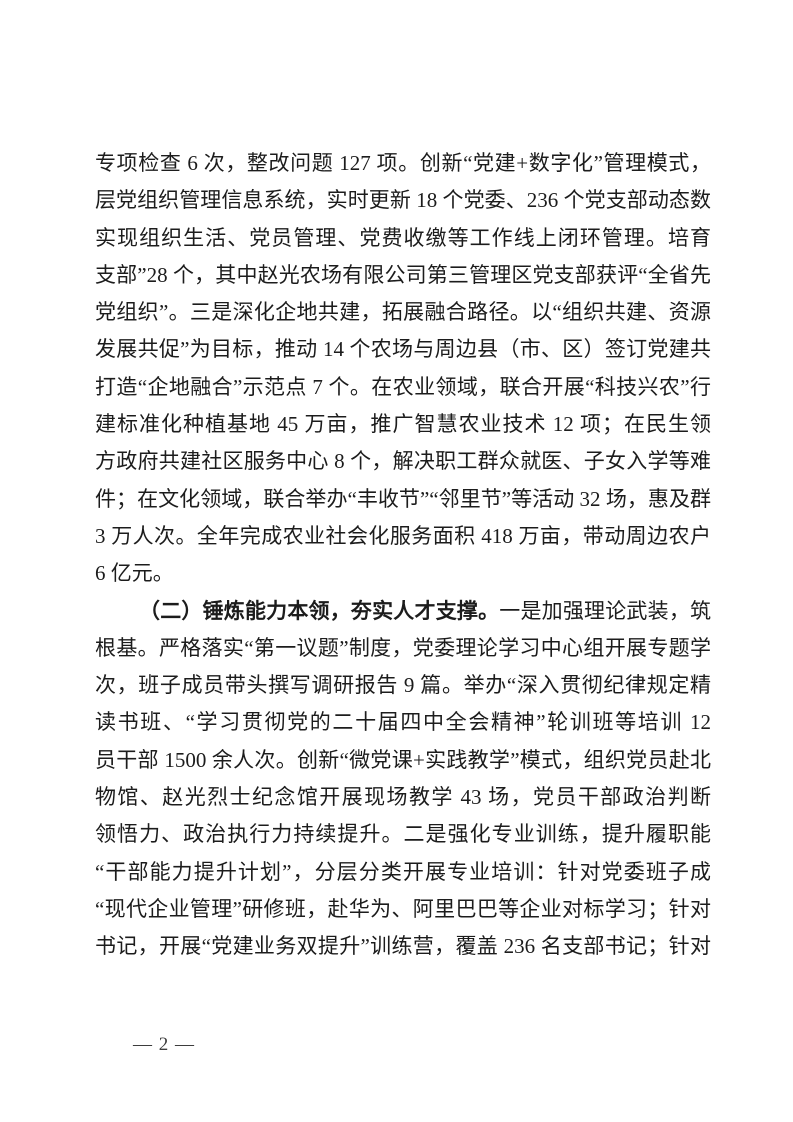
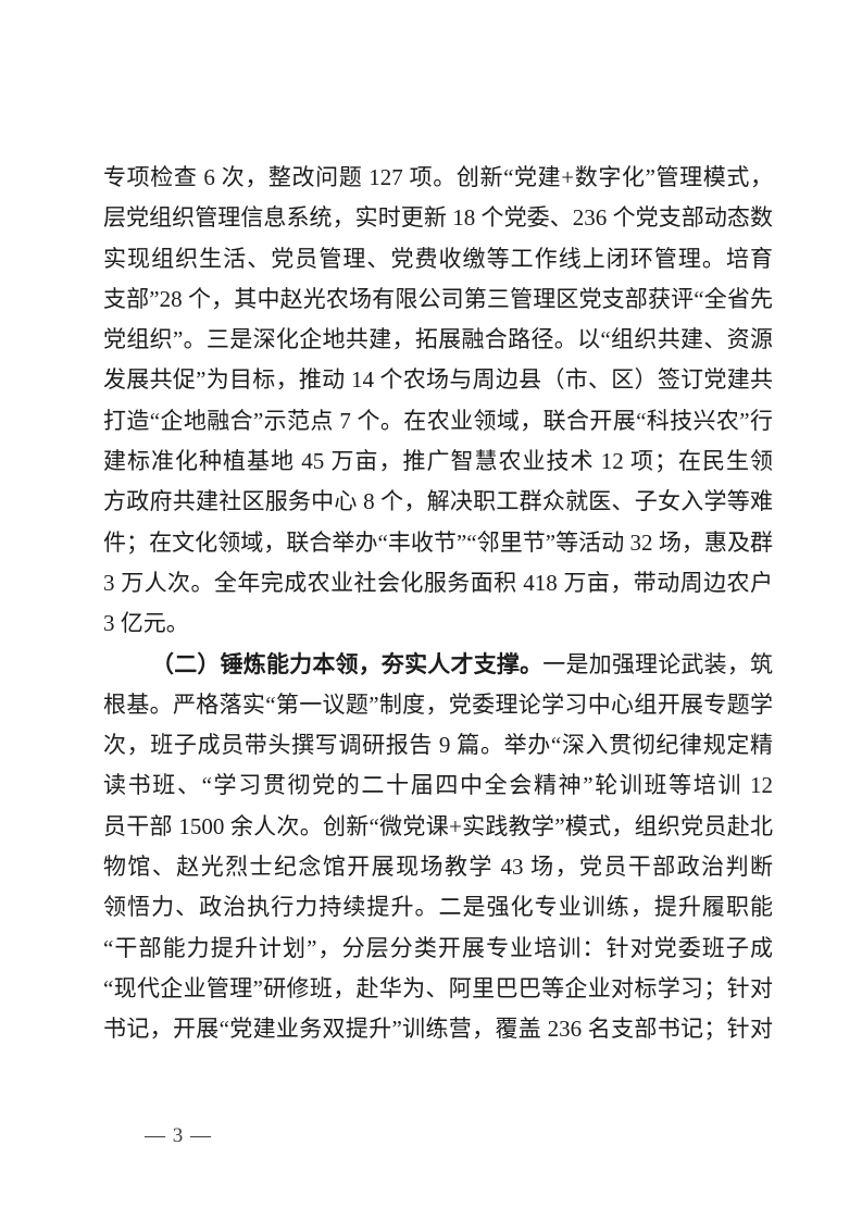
  专项检查 6 次，整改问题 127 项。创新“党建+数字化”管理模式，
  层党组织管理信息系统，实时更新 18 个党委、236 个党支部动态数
  实现组织生活、党员管理、党费收缴等工作线上闭环管理。培育
  支部”28 个，其中赵光农场有限公司第三管理区党支部获评“全省先
  党组织”。三是深化企地共建，拓展融合路径。以“组织共建、资源
  发展共促”为目标，推动 14 个农场与周边县（市、区）签订党建共
  打造“企地融合”示范点 7 个。在农业领域，联合开展“科技兴农”行
  建标准化种植基地 45 万亩，推广智慧农业技术 12 项；在民生领
  方政府共建社区服务中心 8 个，解决职工群众就医、子女入学等难
  件；在文化领域，联合举办“丰收节”“邻里节”等活动 32 场，惠及群
  3 万人次。全年完成农业社会化服务面积 418 万亩，带动周边农户
- 6 亿元。
+ 3 亿元。
  （二）锤炼能力本领，夯实人才支撑。一是加强理论武装，筑
  根基。严格落实“第一议题”制度，党委理论学习中心组开展专题学
  次，班子成员带头撰写调研报告 9 篇。举办“深入贯彻纪律规定精
  读书班、“学习贯彻党的二十届四中全会精神”轮训班等培训 12
  员干部 1500 余人次。创新“微党课+实践教学”模式，组织党员赴北
  物馆、赵光烈士纪念馆开展现场教学 43 场，党员干部政治判断
  领悟力、政治执行力持续提升。二是强化专业训练，提升履职能
  “干部能力提升计划”，分层分类开展专业培训：针对党委班子成
  “现代企业管理”研修班，赴华为、阿里巴巴等企业对标学习；针对
  书记，开展“党建业务双提升”训练营，覆盖 236 名支部书记；针对
- — 2 —
+ — 3 —
